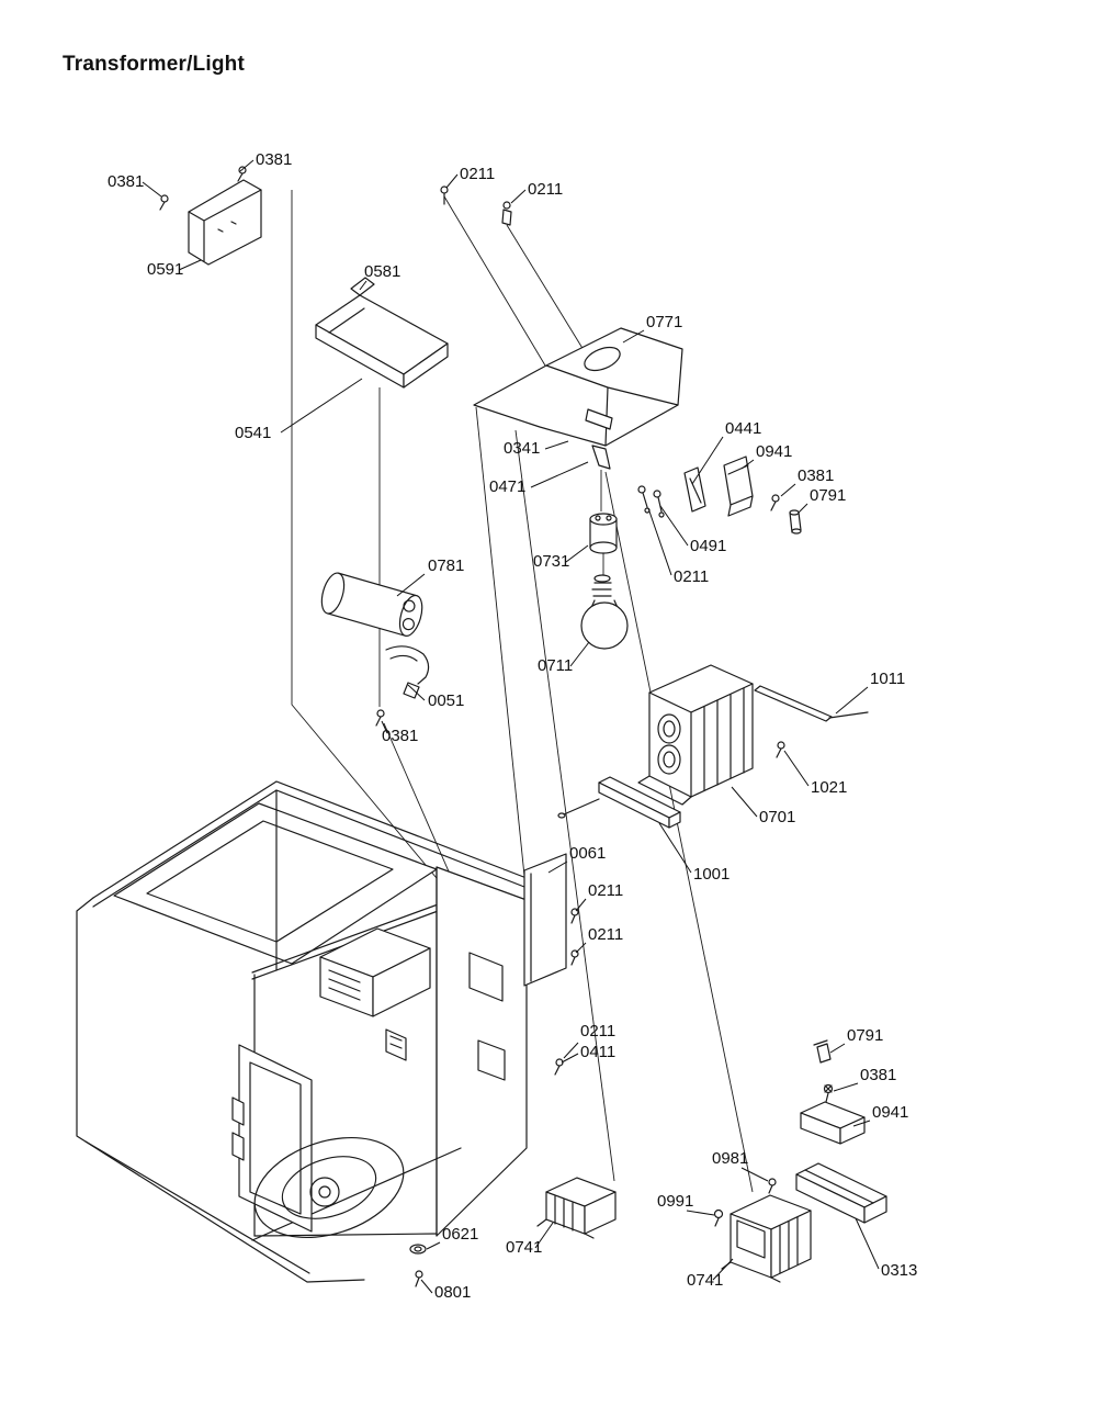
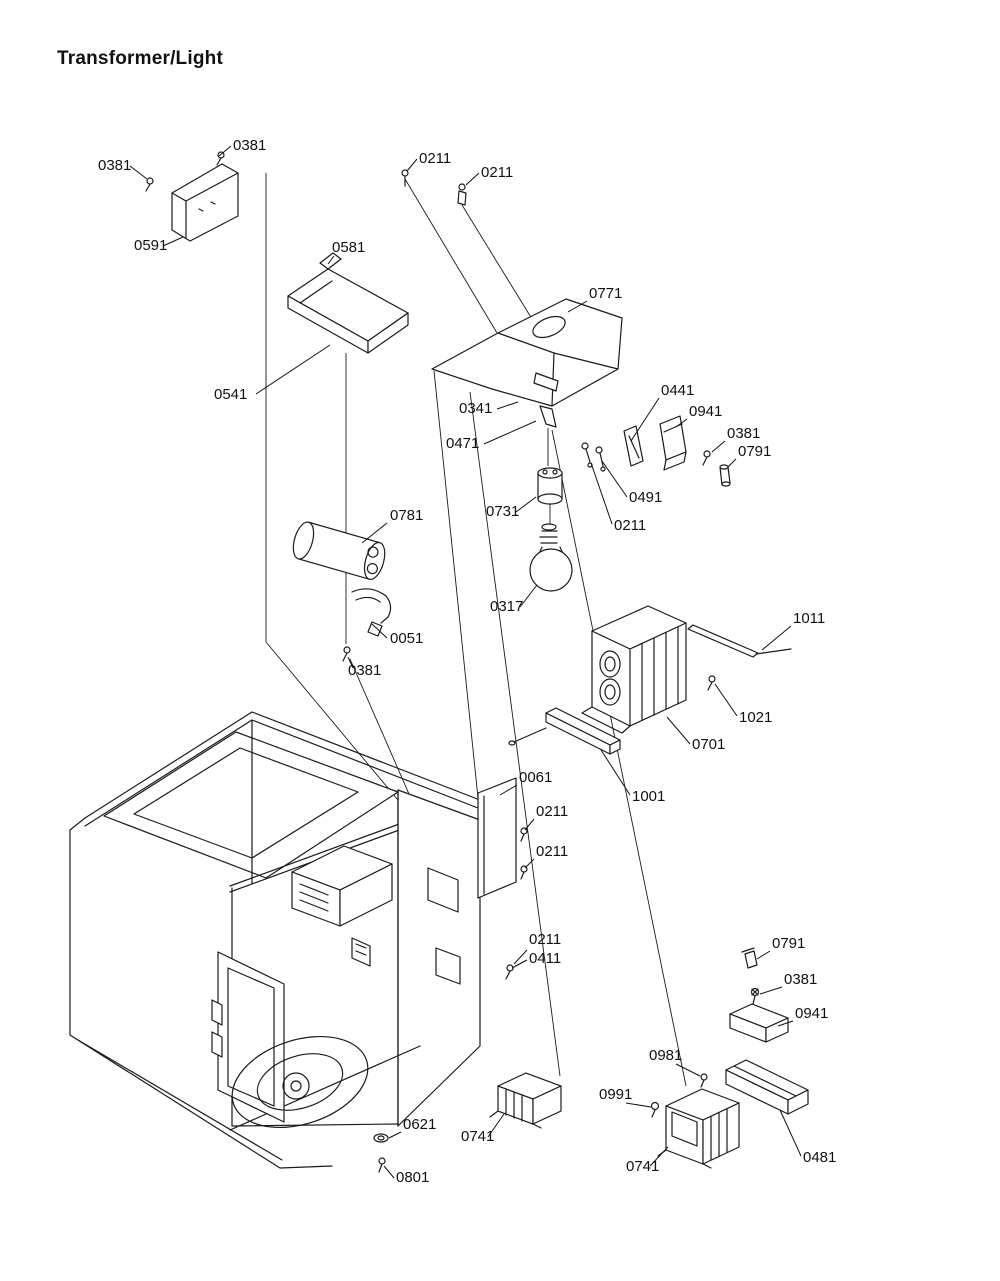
  Transformer/Light
  0381
  0381
  0591
  0581
  0211
  0211
  0771
  0541
  0341
  0471
  0441
  0941
  0381
  0791
  0491
  0731
  0211
  0781
- 0711
+ 0317
  0051
  0381
  1011
  1021
  0701
  1001
  0061
  0211
  0211
  0211
  0411
  0791
  0381
  0941
  0981
  0991
- 0313
+ 0481
  0621
  0741
  0801
  0741
